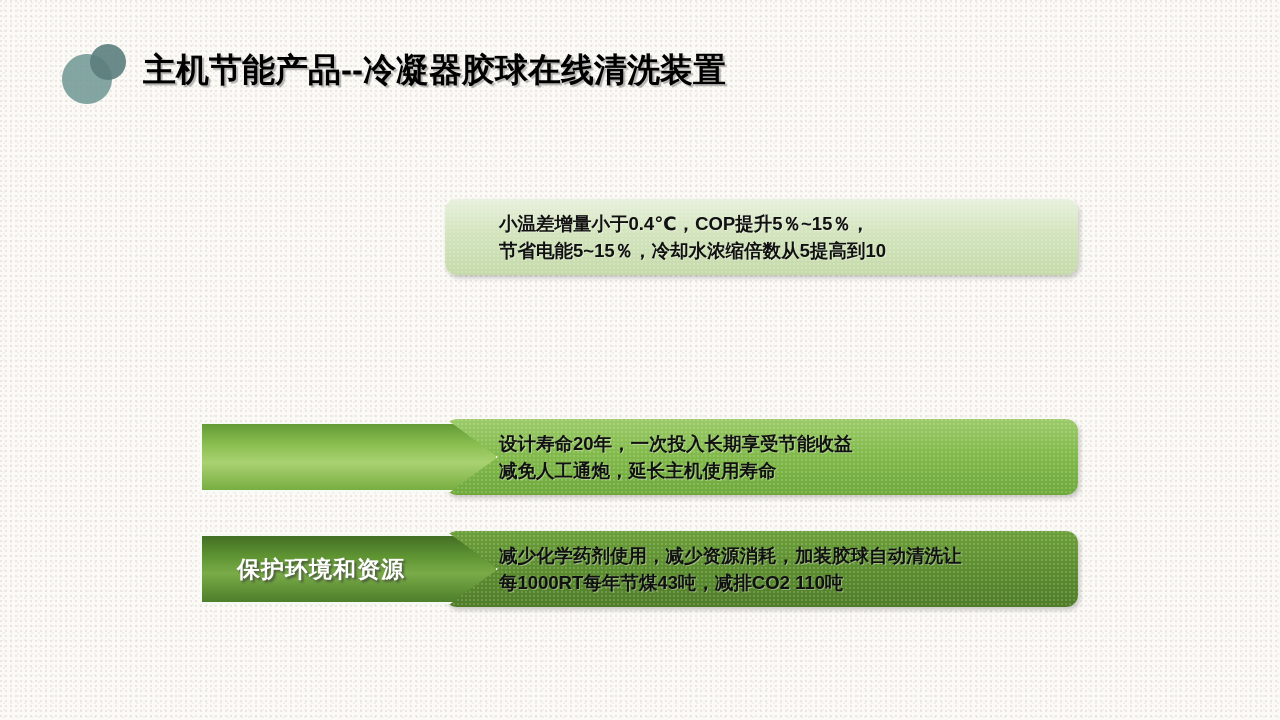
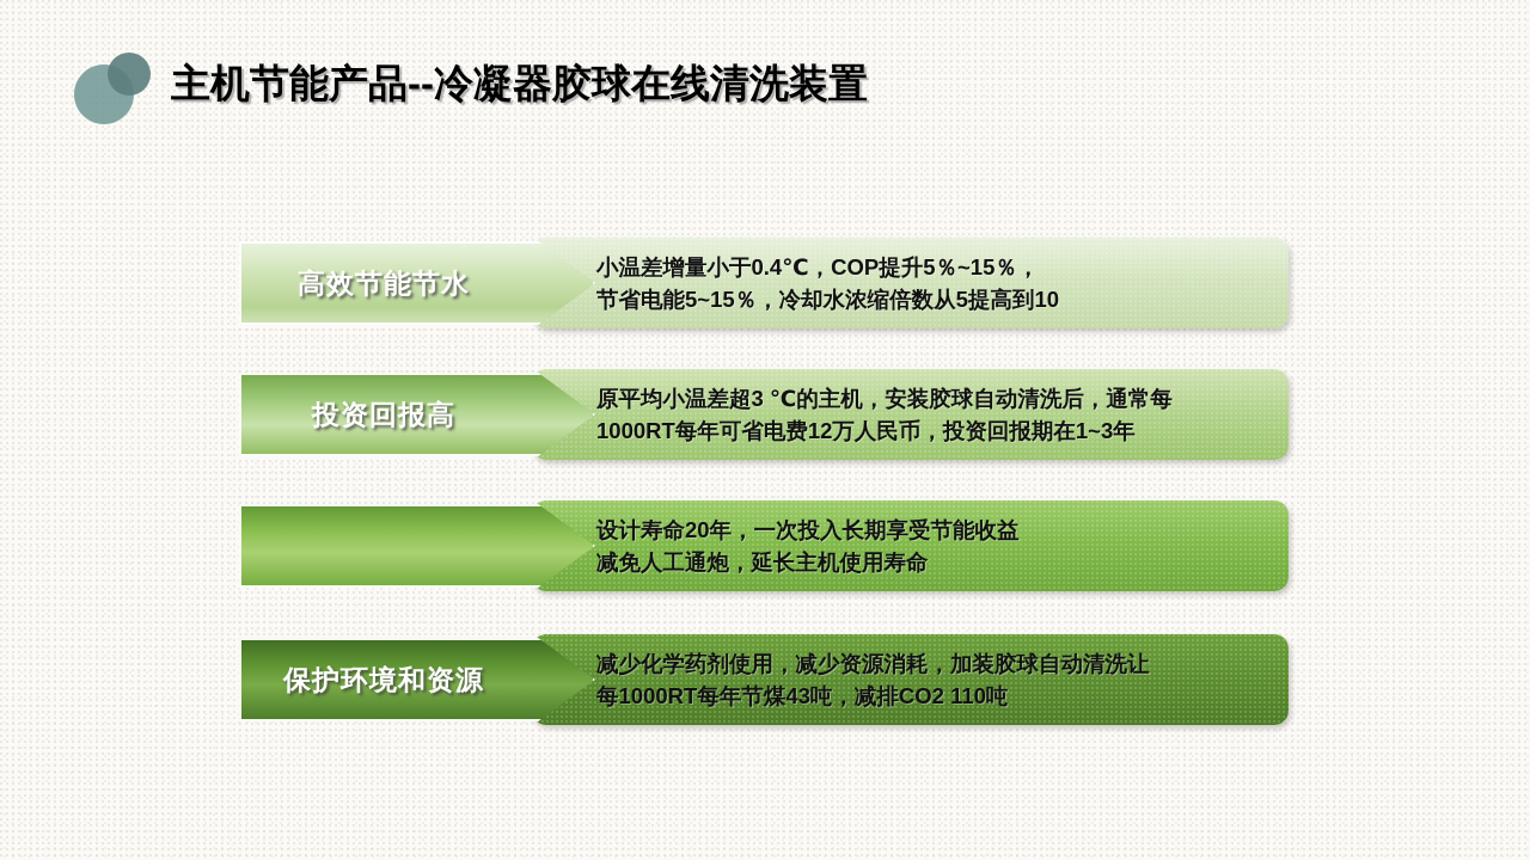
  主机节能产品--冷凝器胶球在线清洗装置
  小温差增量小于0.4℃，COP提升5％~15％，
  节省电能5~15％，冷却水浓缩倍数从5提高到10
+ 高效节能节水
+ 原平均小温差超3 ℃的主机，安装胶球自动清洗后，通常每
+ 1000RT每年可省电费12万人民币，投资回报期在1~3年
+ 投资回报高
  设计寿命20年，一次投入长期享受节能收益
  减免人工通炮，延长主机使用寿命
  减少化学药剂使用，减少资源消耗，加装胶球自动清洗让
  每1000RT每年节煤43吨，减排CO2 110吨
  保护环境和资源
